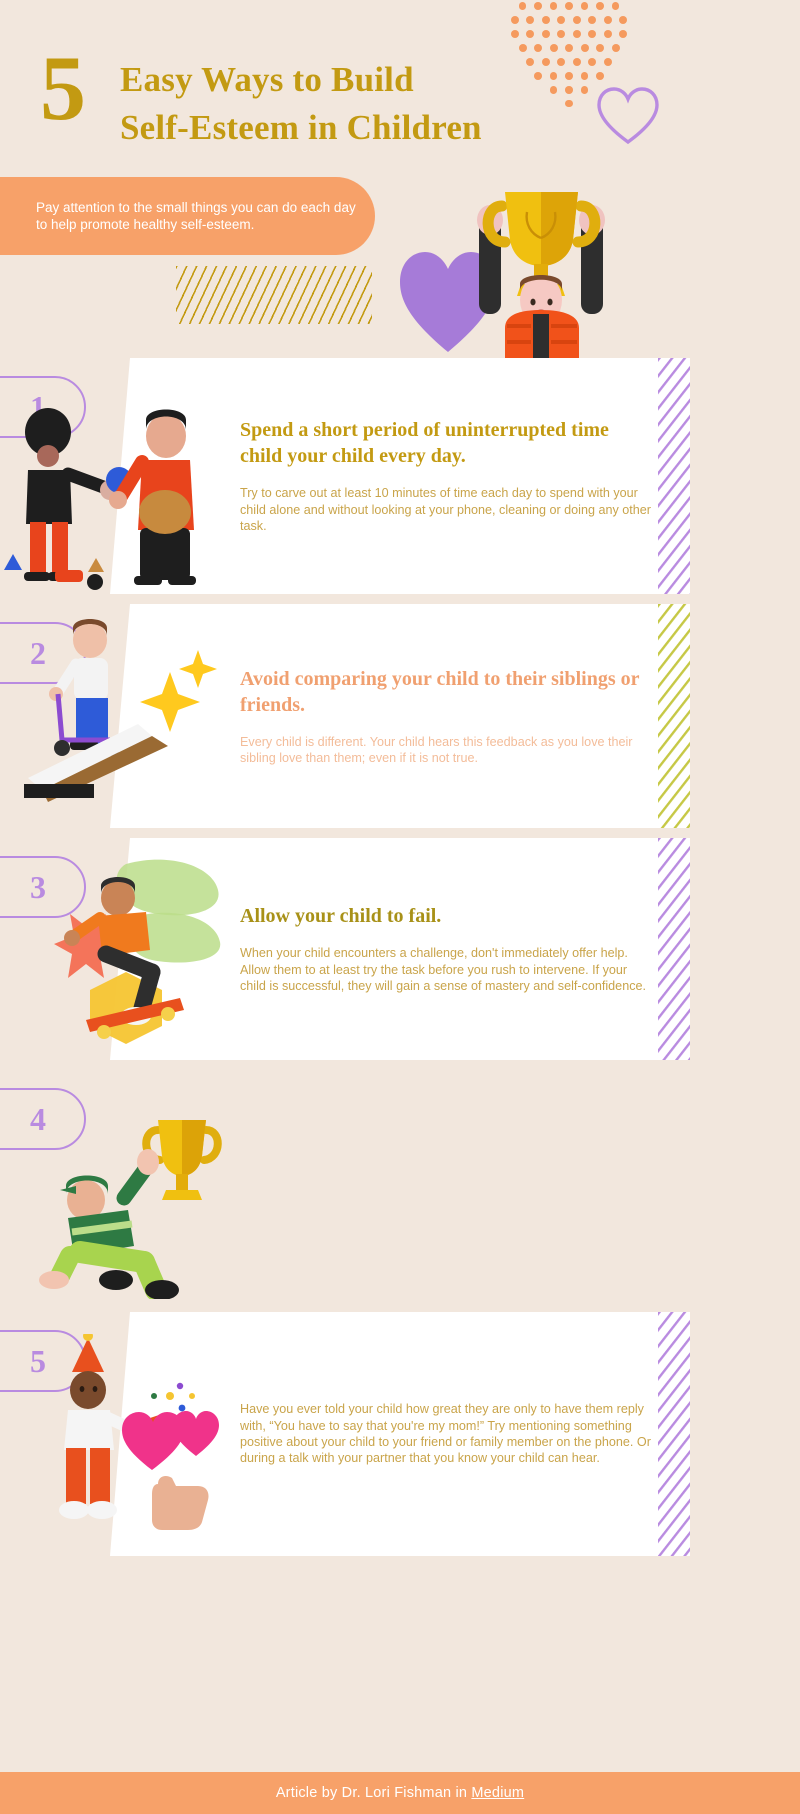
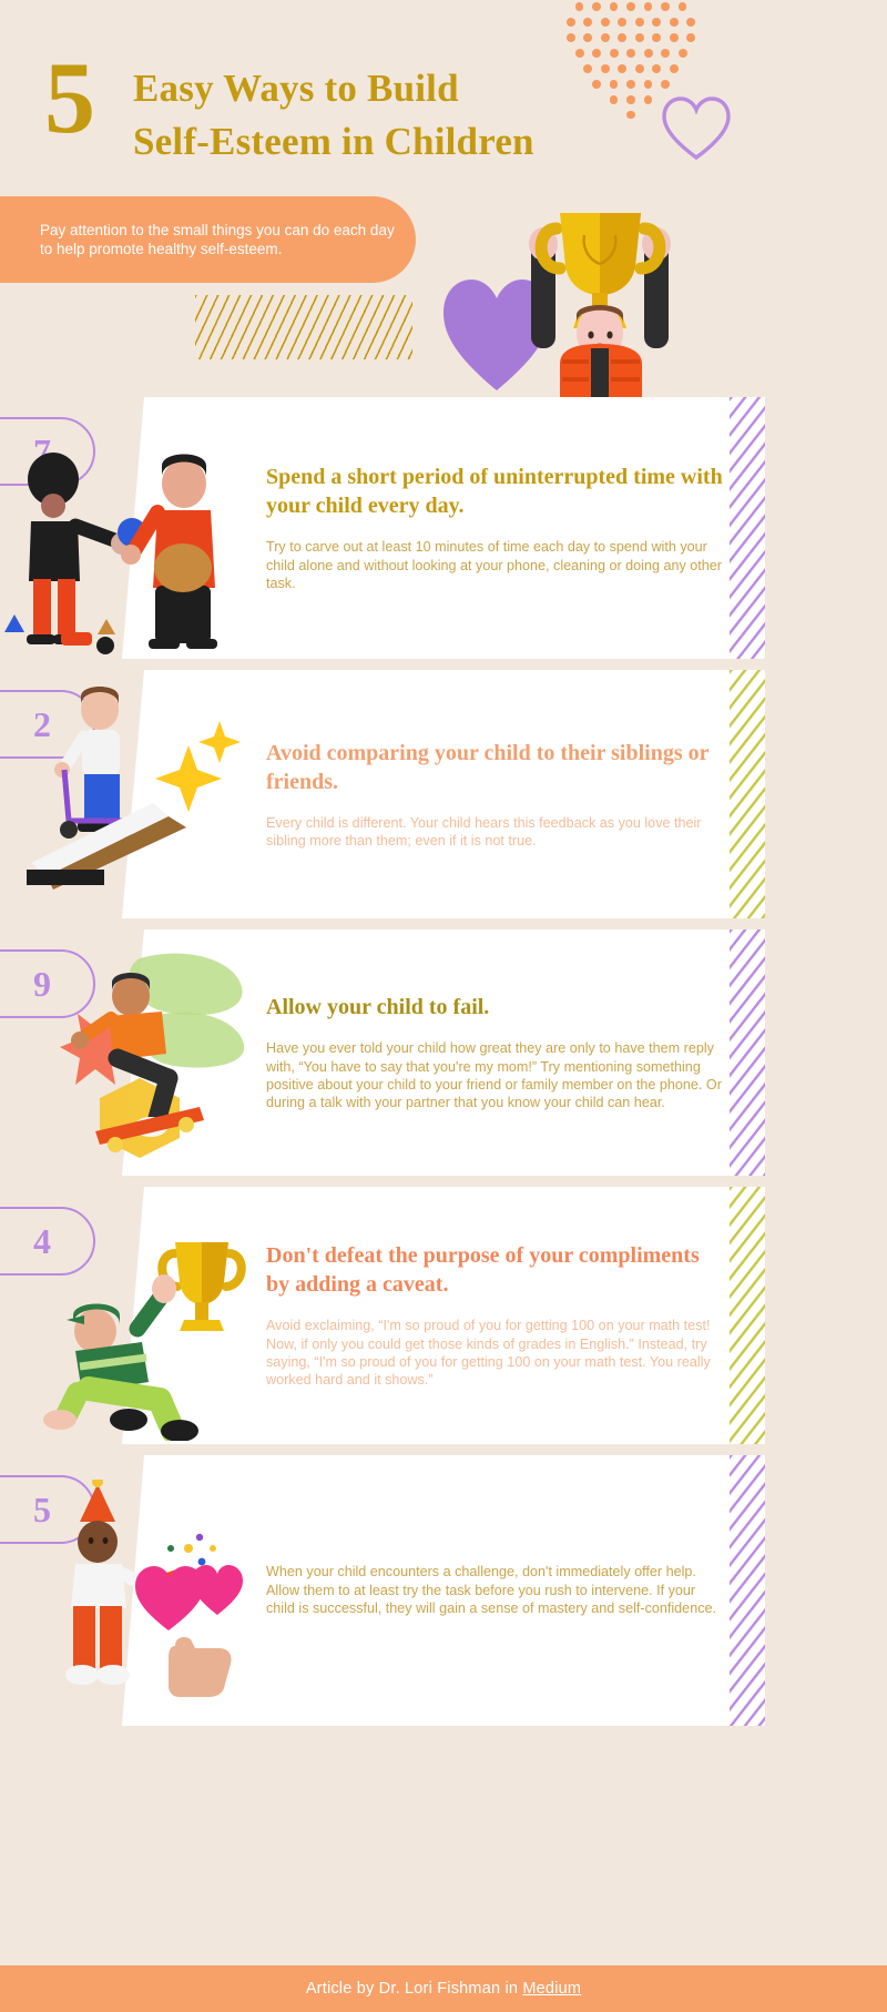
  5
  Easy Ways to Build
  Self-Esteem in Children
  Pay attention to the small things you can do each day to help promote healthy self-esteem.
- Spend a short period of uninterrupted time child your child every day.
+ Spend a short period of uninterrupted time with your child every day.
  Try to carve out at least 10 minutes of time each day to spend with your child alone and without looking at your phone, cleaning or doing any other task.
- 1
+ 7
  Avoid comparing your child to their siblings or friends.
- Every child is different. Your child hears this feedback as you love their sibling love than them; even if it is not true.
+ Every child is different. Your child hears this feedback as you love their sibling more than them; even if it is not true.
  2
  Allow your child to fail.
- When your child encounters a challenge, don't immediately offer help. Allow them to at least try the task before you rush to intervene. If your child is successful, they will gain a sense of mastery and self-confidence.
+ Have you ever told your child how great they are only to have them reply with, “You have to say that you're my mom!” Try mentioning something positive about your child to your friend or family member on the phone. Or during a talk with your partner that you know your child can hear.
- 3
+ 9
+ Don't defeat the purpose of your compliments by adding a caveat.
+ Avoid exclaiming, “I'm so proud of you for getting 100 on your math test! Now, if only you could get those kinds of grades in English.” Instead, try saying, “I'm so proud of you for getting 100 on your math test. You really worked hard and it shows.”
  4
- Have you ever told your child how great they are only to have them reply with, “You have to say that you're my mom!” Try mentioning something positive about your child to your friend or family member on the phone. Or during a talk with your partner that you know your child can hear.
+ When your child encounters a challenge, don't immediately offer help. Allow them to at least try the task before you rush to intervene. If your child is successful, they will gain a sense of mastery and self-confidence.
  5
  Article by Dr. Lori Fishman in Medium
